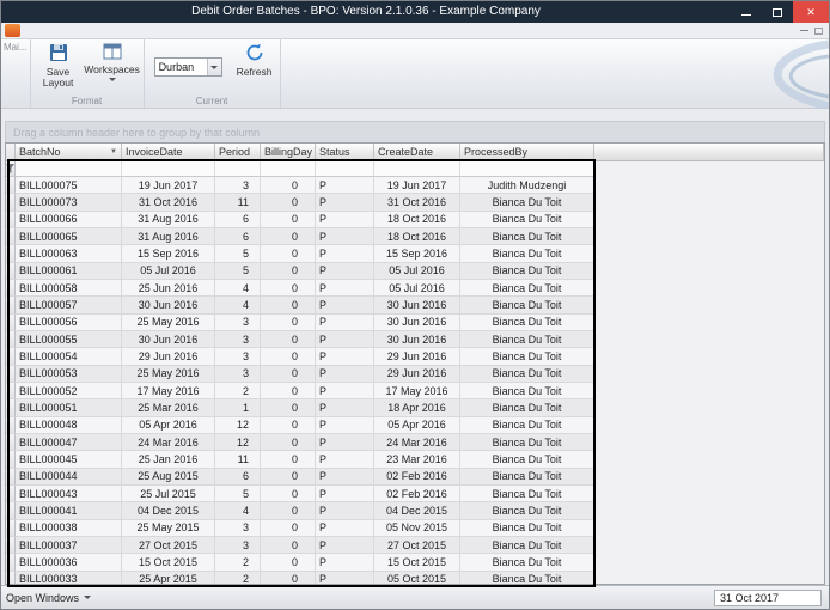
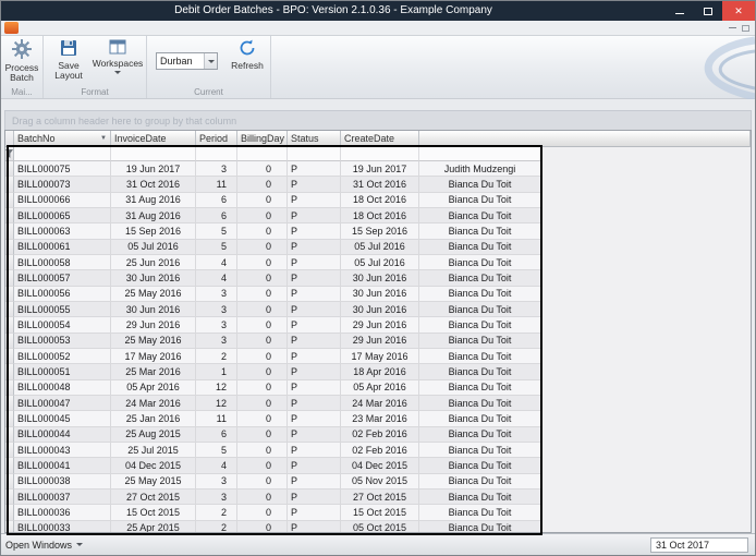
  Debit Order Batches - BPO: Version 2.1.0.36 - Example Company
  ✕
+ Process Batch
  Mai...
  Save Layout
  Workspaces
  Format
  Durban
  Refresh
  Current
  Drag a column header here to group by that column
  BatchNo
  InvoiceDate
  Period
  BillingDay
  Status
  CreateDate
- ProcessedBy
  BILL000075
  19 Jun 2017
  3
  0
  P
  19 Jun 2017
  Judith Mudzengi
  BILL000073
  31 Oct 2016
  11
  0
  P
  31 Oct 2016
  Bianca Du Toit
  BILL000066
  31 Aug 2016
  6
  0
  P
  18 Oct 2016
  Bianca Du Toit
  BILL000065
  31 Aug 2016
  6
  0
  P
  18 Oct 2016
  Bianca Du Toit
  BILL000063
  15 Sep 2016
  5
  0
  P
  15 Sep 2016
  Bianca Du Toit
  BILL000061
  05 Jul 2016
  5
  0
  P
  05 Jul 2016
  Bianca Du Toit
  BILL000058
  25 Jun 2016
  4
  0
  P
  05 Jul 2016
  Bianca Du Toit
  BILL000057
  30 Jun 2016
  4
  0
  P
  30 Jun 2016
  Bianca Du Toit
  BILL000056
  25 May 2016
  3
  0
  P
  30 Jun 2016
  Bianca Du Toit
  BILL000055
  30 Jun 2016
  3
  0
  P
  30 Jun 2016
  Bianca Du Toit
  BILL000054
  29 Jun 2016
  3
  0
  P
  29 Jun 2016
  Bianca Du Toit
  BILL000053
  25 May 2016
  3
  0
  P
  29 Jun 2016
  Bianca Du Toit
  BILL000052
  17 May 2016
  2
  0
  P
  17 May 2016
  Bianca Du Toit
  BILL000051
  25 Mar 2016
  1
  0
  P
  18 Apr 2016
  Bianca Du Toit
  BILL000048
  05 Apr 2016
  12
  0
  P
  05 Apr 2016
  Bianca Du Toit
  BILL000047
  24 Mar 2016
  12
  0
  P
  24 Mar 2016
  Bianca Du Toit
  BILL000045
  25 Jan 2016
  11
  0
  P
  23 Mar 2016
  Bianca Du Toit
  BILL000044
  25 Aug 2015
  6
  0
  P
  02 Feb 2016
  Bianca Du Toit
  BILL000043
  25 Jul 2015
  5
  0
  P
  02 Feb 2016
  Bianca Du Toit
  BILL000041
  04 Dec 2015
  4
  0
  P
  04 Dec 2015
  Bianca Du Toit
  BILL000038
  25 May 2015
  3
  0
  P
  05 Nov 2015
  Bianca Du Toit
  BILL000037
  27 Oct 2015
  3
  0
  P
  27 Oct 2015
  Bianca Du Toit
  BILL000036
  15 Oct 2015
  2
  0
  P
  15 Oct 2015
  Bianca Du Toit
  BILL000033
  25 Apr 2015
  2
  0
  P
  05 Oct 2015
  Bianca Du Toit
  Open Windows
  31 Oct 2017
